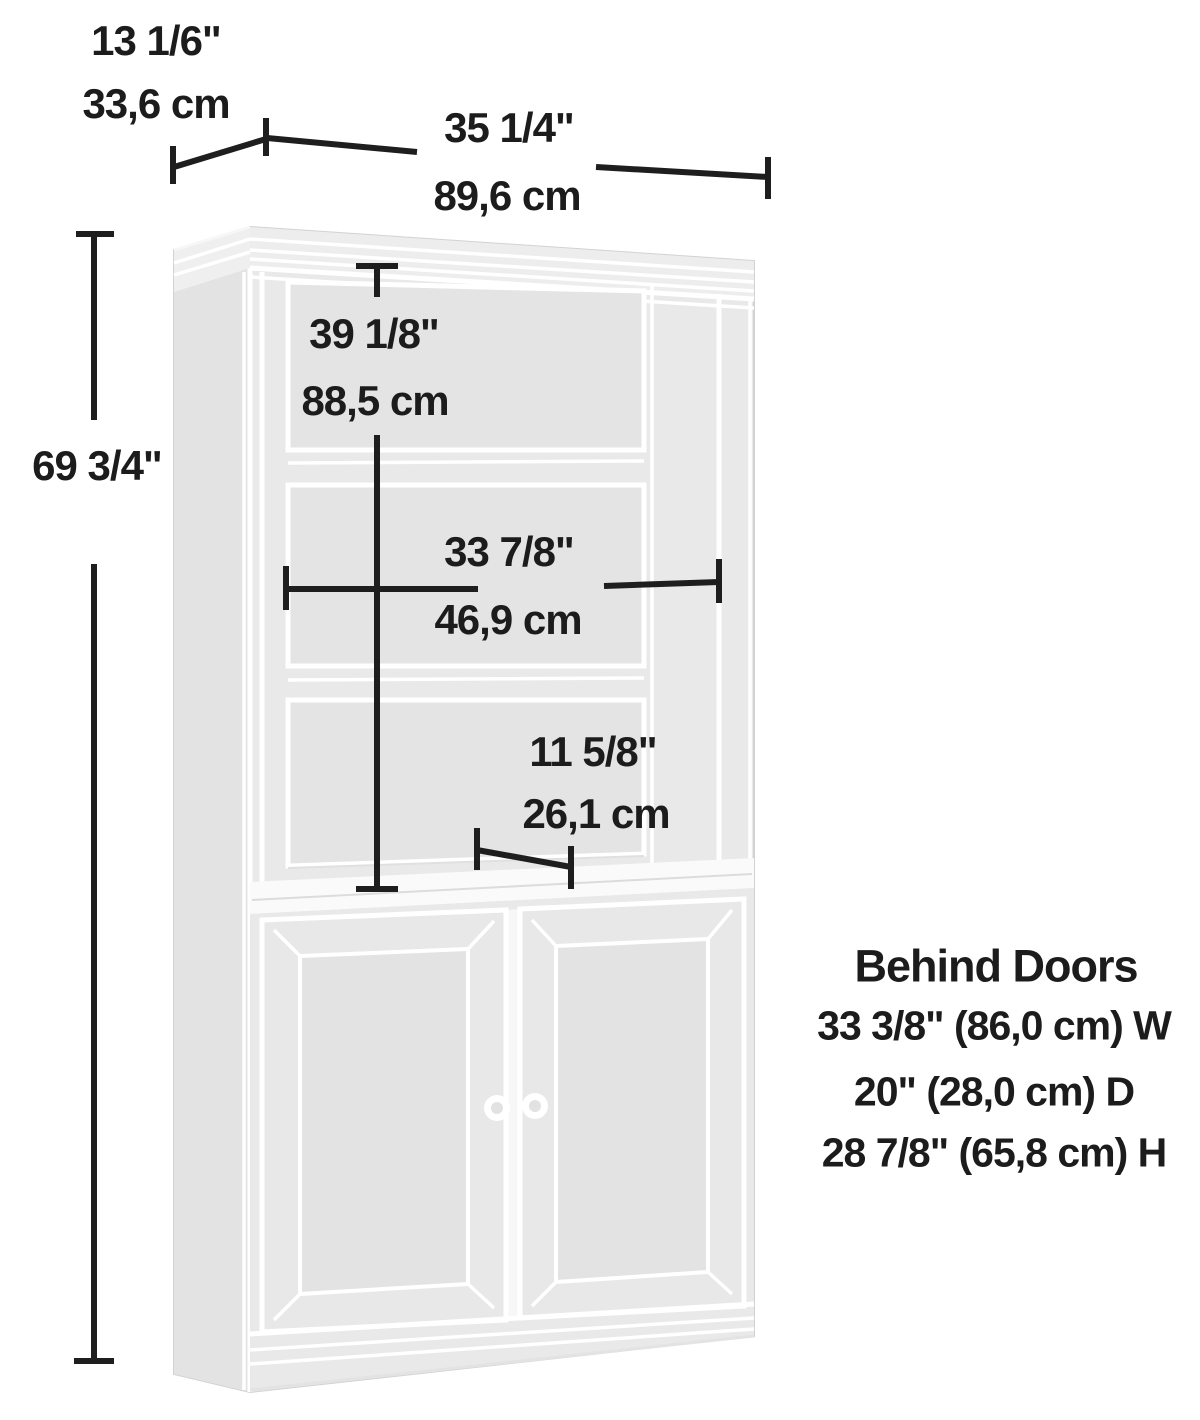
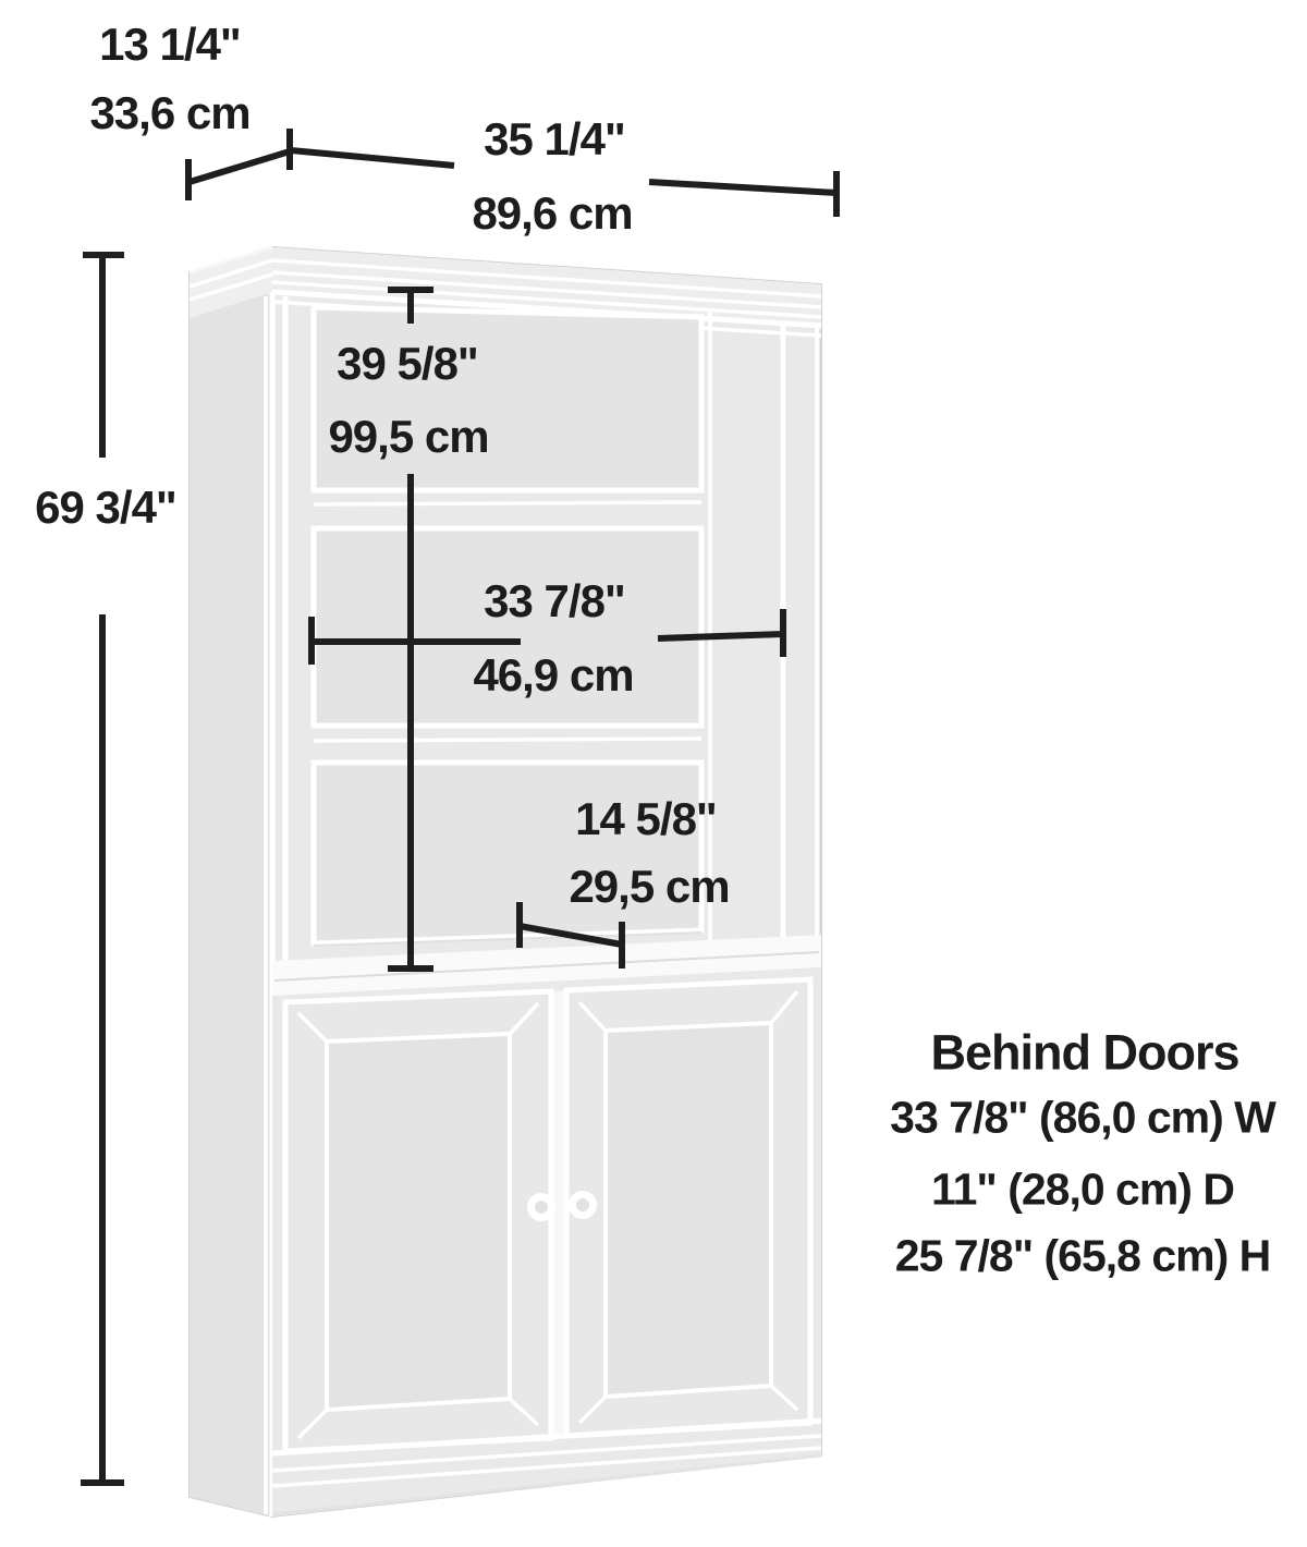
- 13 1/6"
+ 13 1/4"
  33,6 cm
  35 1/4"
  89,6 cm
  69 3/4"
- 39 1/8"
+ 39 5/8"
- 88,5 cm
+ 99,5 cm
  33 7/8"
  46,9 cm
- 11 5/8"
+ 14 5/8"
- 26,1 cm
+ 29,5 cm
  Behind Doors
- 33 3/8" (86,0 cm) W
+ 33 7/8" (86,0 cm) W
- 20" (28,0 cm) D
+ 11" (28,0 cm) D
- 28 7/8" (65,8 cm) H
+ 25 7/8" (65,8 cm) H
